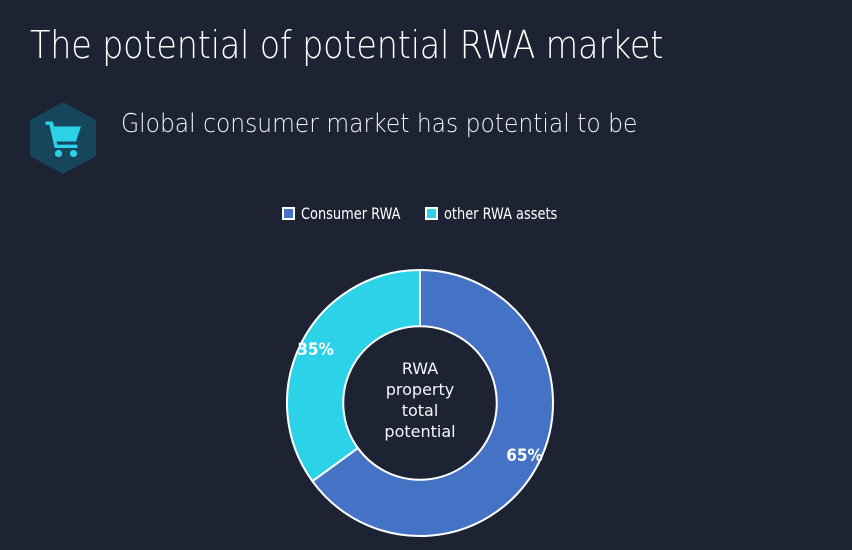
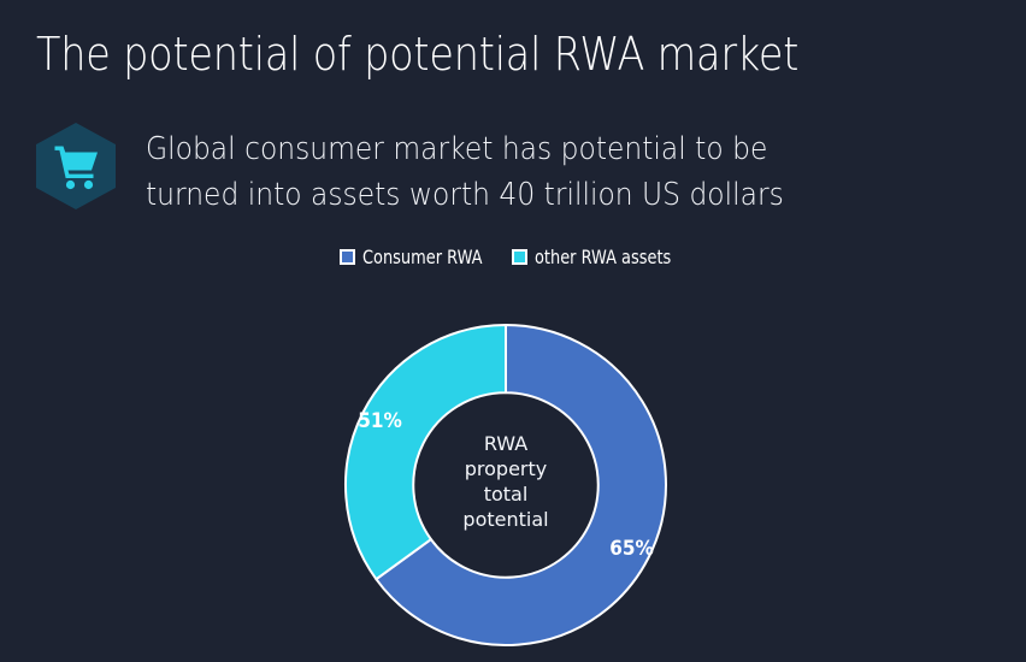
  The potential of potential RWA market
  Global consumer market has potential to be
+ turned into assets worth 40 trillion US dollars
  Consumer RWA
  other RWA assets
  65%
- 35%
+ 51%
  RWA
  property
  total
  potential
